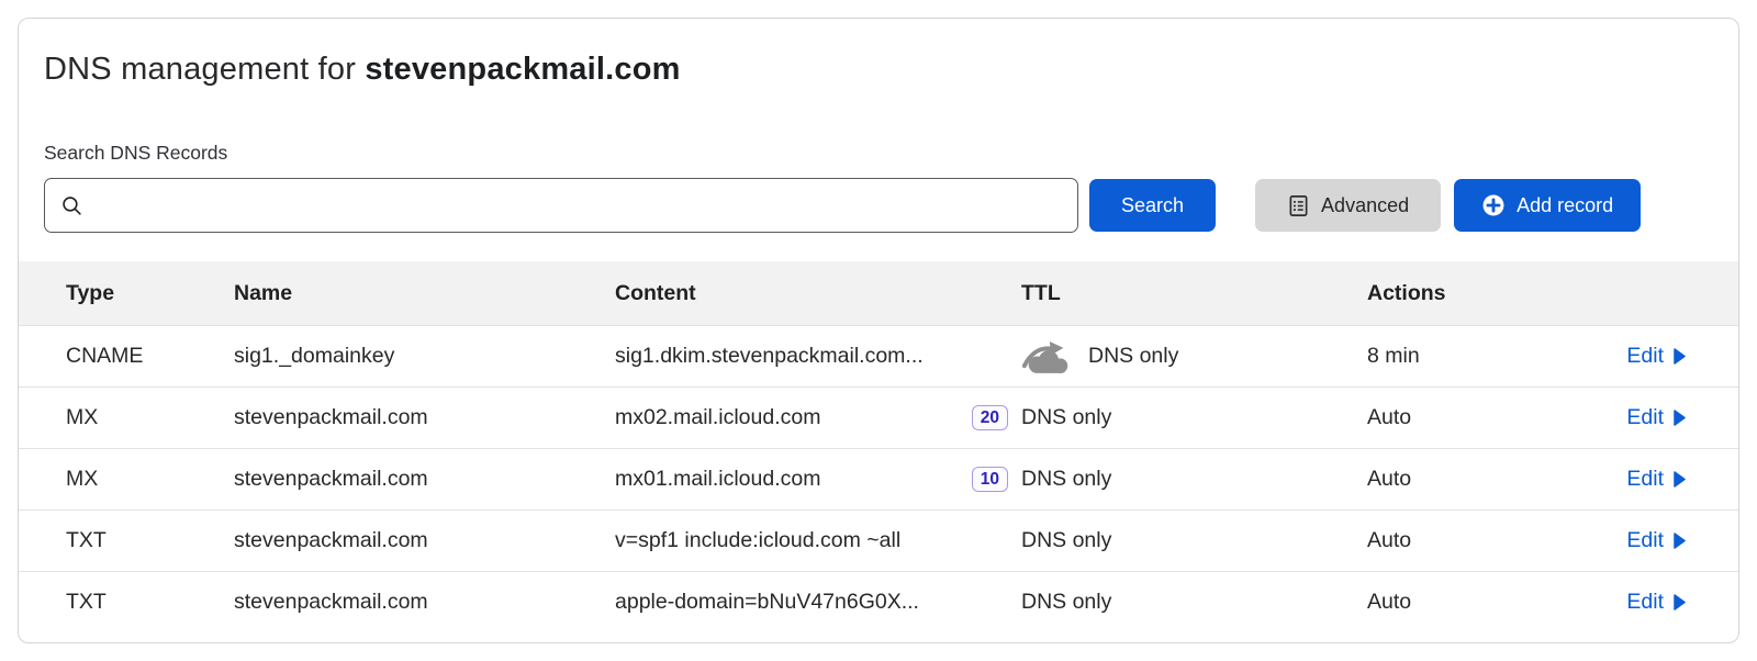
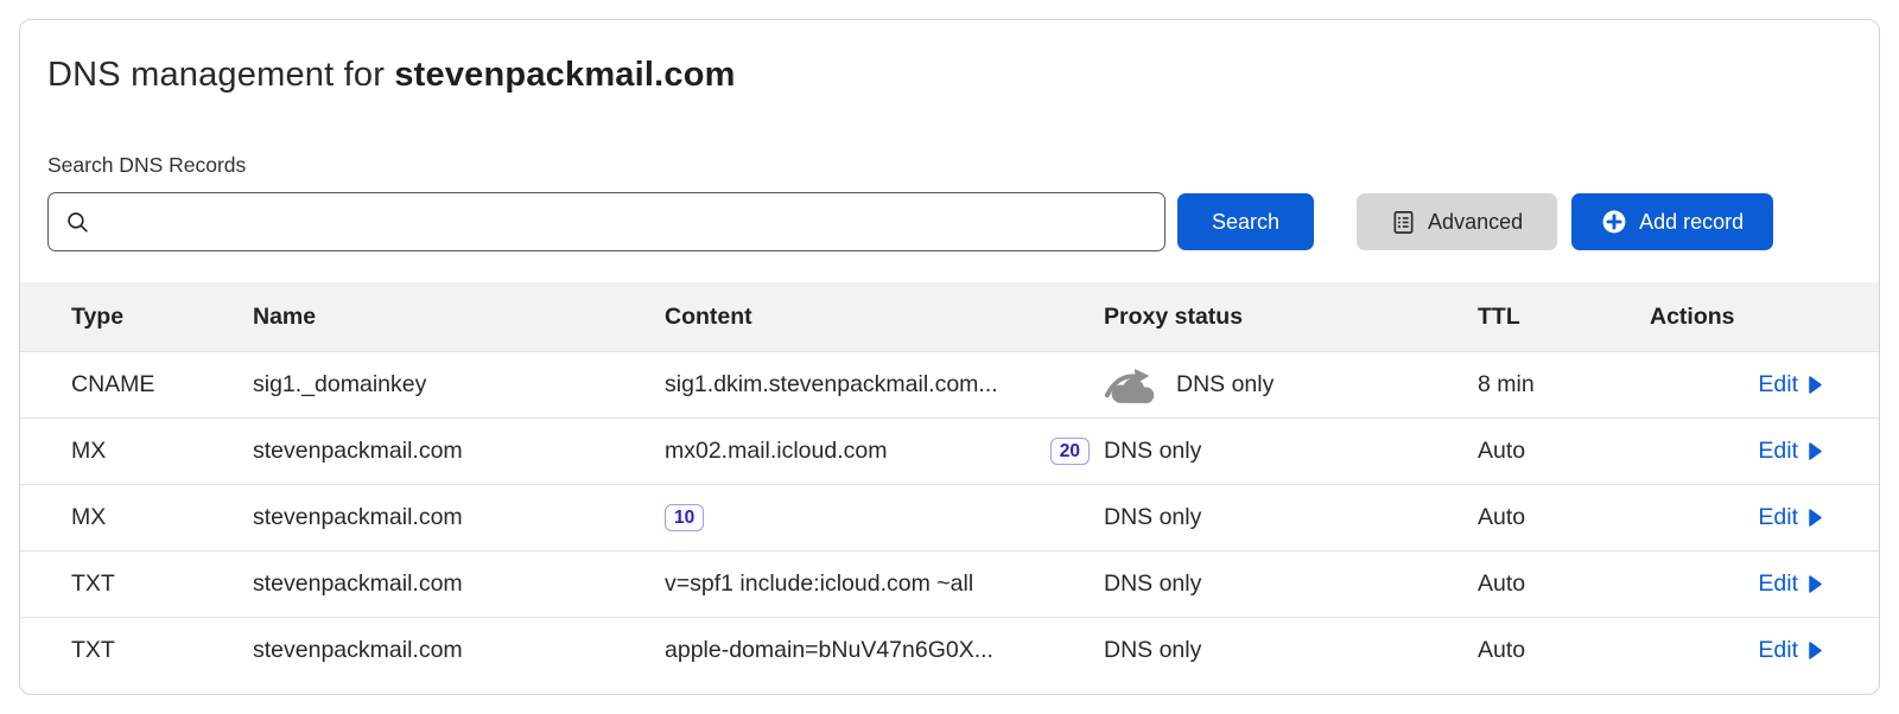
  DNS management for stevenpackmail.com
  Search DNS Records
  Search
  Advanced
  Add record
  Type
  Name
  Content
+ Proxy status
  TTL
  Actions
  CNAME
  sig1._domainkey
  sig1.dkim.stevenpackmail.com...
  DNS only
  8 min
  Edit
  MX
  stevenpackmail.com
  mx02.mail.icloud.com
  20
  DNS only
  Auto
  Edit
  MX
  stevenpackmail.com
- mx01.mail.icloud.com
  10
  DNS only
  Auto
  Edit
  TXT
  stevenpackmail.com
  v=spf1 include:icloud.com ~all
  DNS only
  Auto
  Edit
  TXT
  stevenpackmail.com
  apple-domain=bNuV47n6G0X...
  DNS only
  Auto
  Edit
